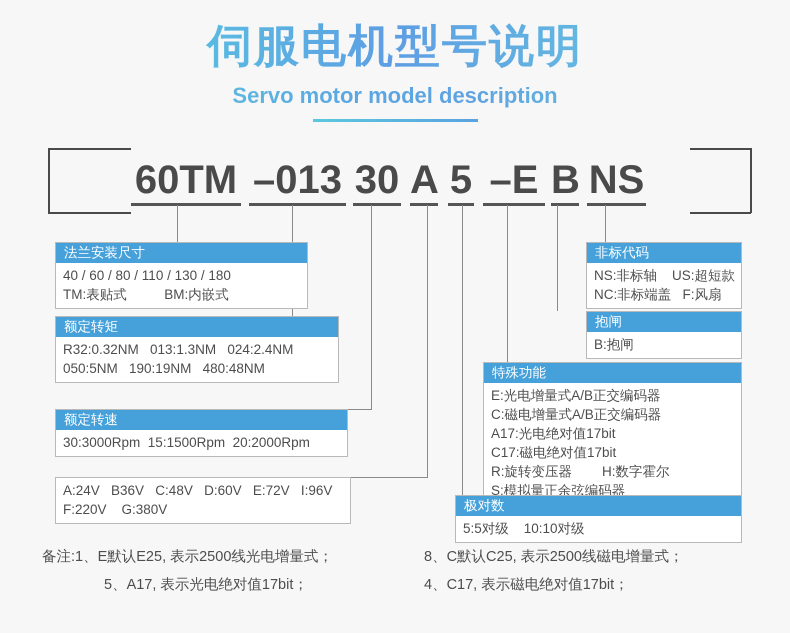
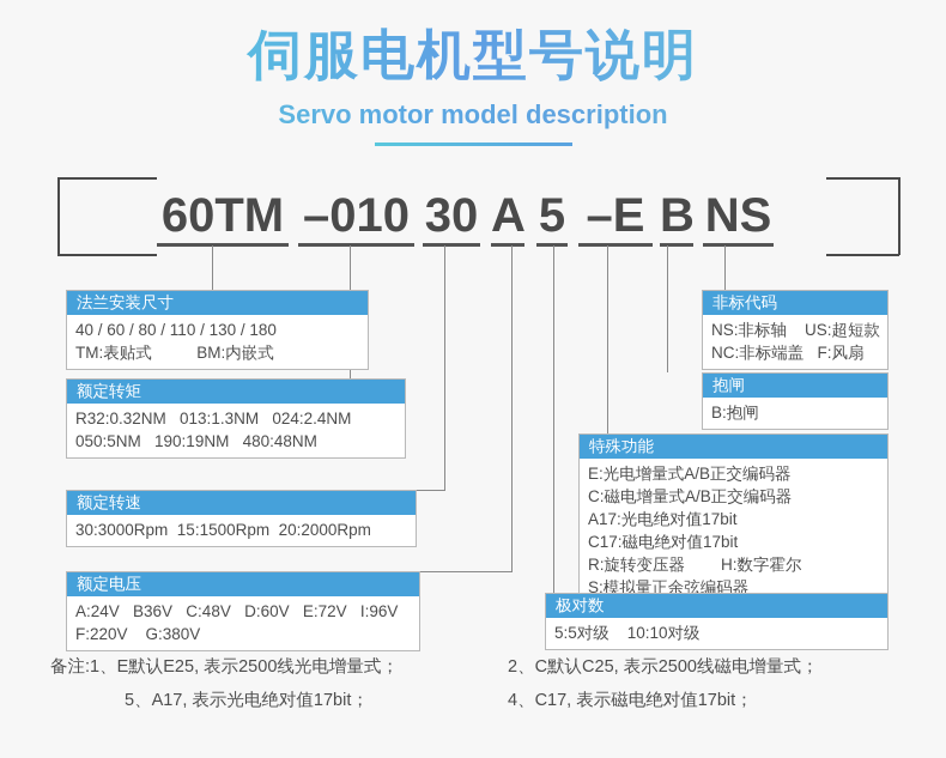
  伺服电机型号说明
  Servo motor model description
  60TM
- –013
+ –010
  30
  A
  5
  –E
  B
  NS
  法兰安装尺寸
  40 / 60 / 80 / 110 / 130 / 180
  TM:表贴式 BM:内嵌式
  额定转矩
  R32:0.32NM 013:1.3NM 024:2.4NM
  050:5NM 190:19NM 480:48NM
  额定转速
  30:3000Rpm 15:1500Rpm 20:2000Rpm
+ 额定电压
  A:24V B36V C:48V D:60V E:72V I:96V
  F:220V G:380V
  非标代码
  NS:非标轴 US:超短款
  NC:非标端盖 F:风扇
  抱闸
  B:抱闸
  特殊功能
  E:光电增量式A/B正交编码器
  C:磁电增量式A/B正交编码器
  A17:光电绝对值17bit
  C17:磁电绝对值17bit
  R:旋转变压器 H:数字霍尔
  S:模拟量正余弦编码器
  极对数
  5:5对级 10:10对级
  备注:1、E默认E25, 表示2500线光电增量式；
- 8、C默认C25, 表示2500线磁电增量式；
+ 2、C默认C25, 表示2500线磁电增量式；
  5、A17, 表示光电绝对值17bit；
  4、C17, 表示磁电绝对值17bit；
